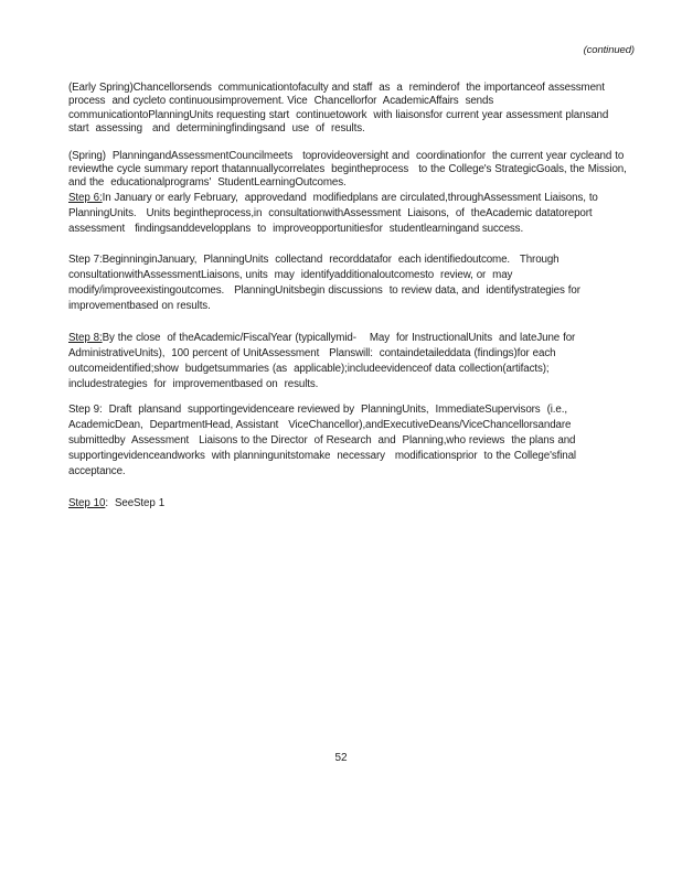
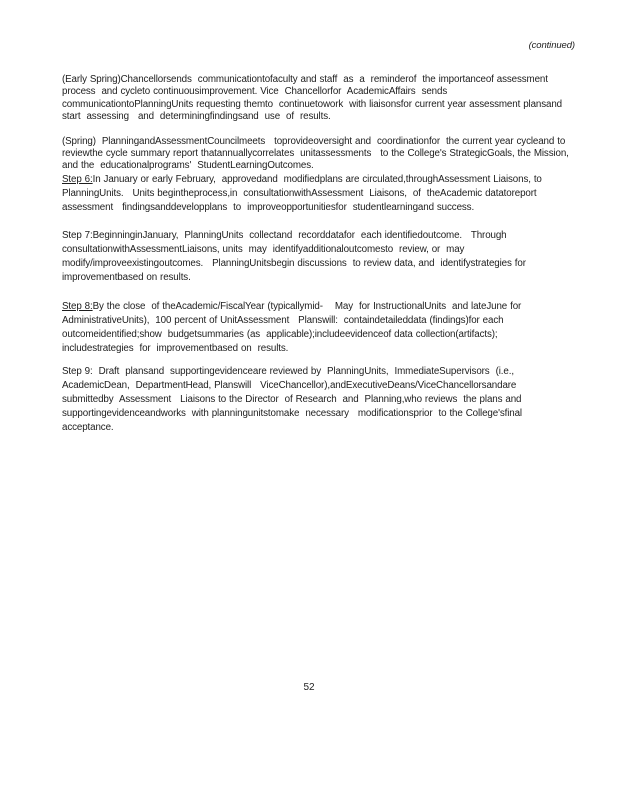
  (continued)
- (Early Spring)Chancellorsends communicationtofaculty and staff as a reminderof the importanceof assessment process and cycleto continuousimprovement. Vice Chancellorfor AcademicAffairs sends communicationtoPlanningUnits requesting start continuetowork with liaisonsfor current year assessment plansand start assessing and determiningfindingsand use of results.
+ (Early Spring)Chancellorsends communicationtofaculty and staff as a reminderof the importanceof assessment process and cycleto continuousimprovement. Vice Chancellorfor AcademicAffairs sends communicationtoPlanningUnits requesting themto continuetowork with liaisonsfor current year assessment plansand start assessing and determiningfindingsand use of results.
- (Spring) PlanningandAssessmentCouncilmeets toprovideoversight and coordinationfor the current year cycleand to reviewthe cycle summary report thatannuallycorrelates begintheprocess to the College's StrategicGoals, the Mission, and the educationalprograms' StudentLearningOutcomes.
+ (Spring) PlanningandAssessmentCouncilmeets toprovideoversight and coordinationfor the current year cycleand to reviewthe cycle summary report thatannuallycorrelates unitassessments to the College's StrategicGoals, the Mission, and the educationalprograms' StudentLearningOutcomes.
  Step 6:In January or early February, approvedand modifiedplans are circulated,throughAssessment Liaisons, to PlanningUnits. Units begintheprocess,in consultationwithAssessment Liaisons, of theAcademic datatoreport assessment findingsanddevelopplans to improveopportunitiesfor studentlearningand success.
  Step 7:BeginninginJanuary, PlanningUnits collectand recorddatafor each identifiedoutcome. Through consultationwithAssessmentLiaisons, units may identifyadditionaloutcomesto review, or may modify/improveexistingoutcomes. PlanningUnitsbegin discussions to review data, and identifystrategies for improvementbased on results.
  Step 8:By the close of theAcademic/FiscalYear (typicallymid- May for InstructionalUnits and lateJune for AdministrativeUnits), 100 percent of UnitAssessment Planswill: containdetaileddata (findings)for each outcomeidentified;show budgetsummaries (as applicable);includeevidenceof data collection(artifacts); includestrategies for improvementbased on results.
- Step 9: Draft plansand supportingevidenceare reviewed by PlanningUnits, ImmediateSupervisors (i.e., AcademicDean, DepartmentHead, Assistant ViceChancellor),andExecutiveDeans/ViceChancellorsandare submittedby Assessment Liaisons to the Director of Research and Planning,who reviews the plans and supportingevidenceandworks with planningunitstomake necessary modificationsprior to the College'sfinal acceptance.
+ Step 9: Draft plansand supportingevidenceare reviewed by PlanningUnits, ImmediateSupervisors (i.e., AcademicDean, DepartmentHead, Planswill ViceChancellor),andExecutiveDeans/ViceChancellorsandare submittedby Assessment Liaisons to the Director of Research and Planning,who reviews the plans and supportingevidenceandworks with planningunitstomake necessary modificationsprior to the College'sfinal acceptance.
- Step 10: SeeStep 1
  52
